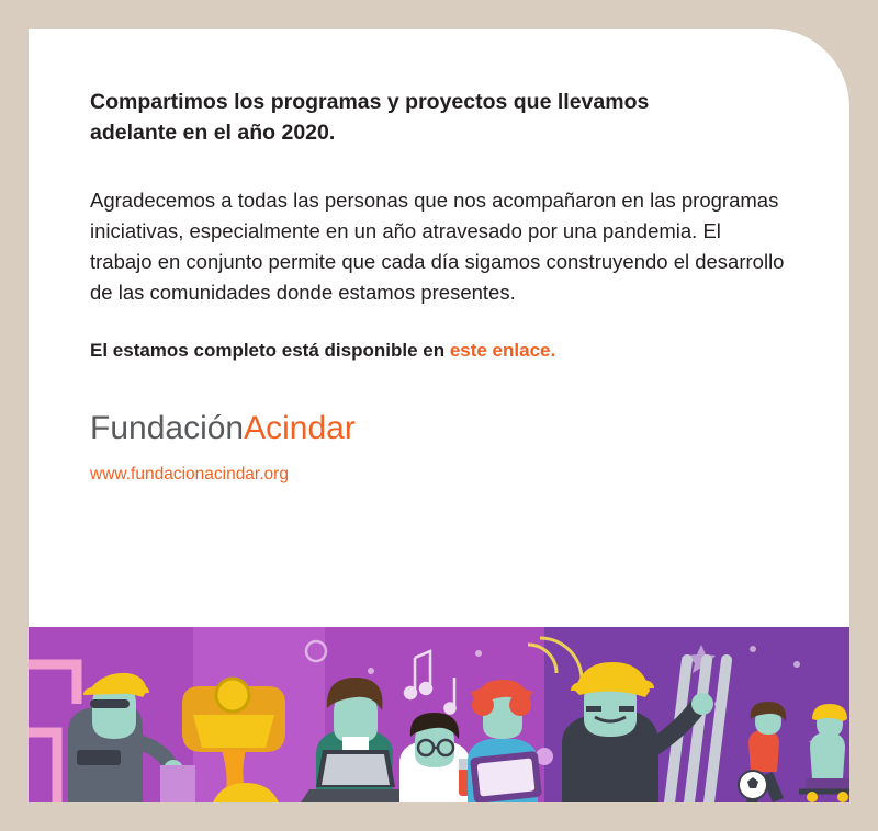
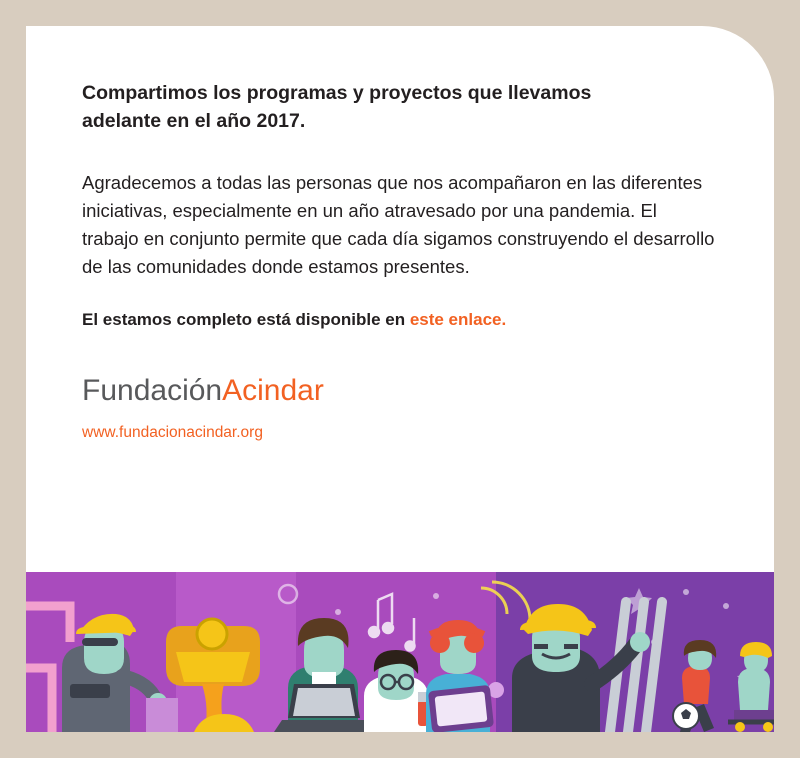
- Compartimos los programas y proyectos que llevamos adelante en el año 2020.
+ Compartimos los programas y proyectos que llevamos adelante en el año 2017.
- Agradecemos a todas las personas que nos acompañaron en las programas iniciativas, especialmente en un año atravesado por una pandemia. El trabajo en conjunto permite que cada día sigamos construyendo el desarrollo de las comunidades donde estamos presentes.
+ Agradecemos a todas las personas que nos acompañaron en las diferentes iniciativas, especialmente en un año atravesado por una pandemia. El trabajo en conjunto permite que cada día sigamos construyendo el desarrollo de las comunidades donde estamos presentes.
  El estamos completo está disponible en este enlace.
  FundaciónAcindar
  www.fundacionacindar.org
